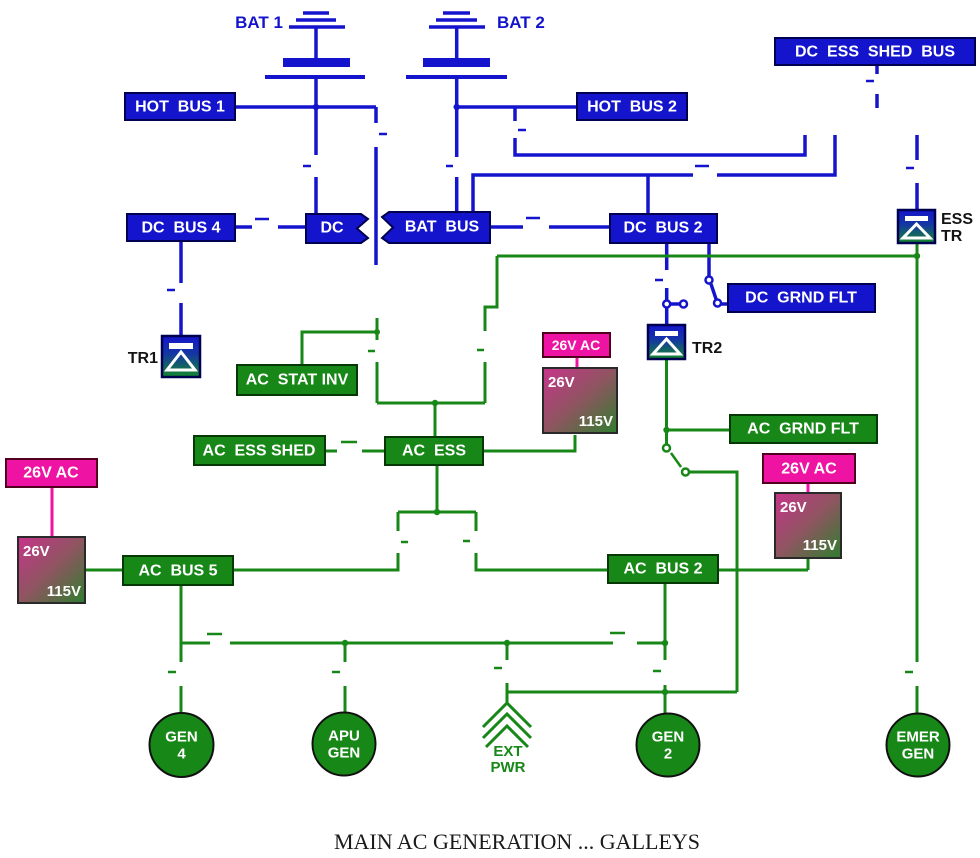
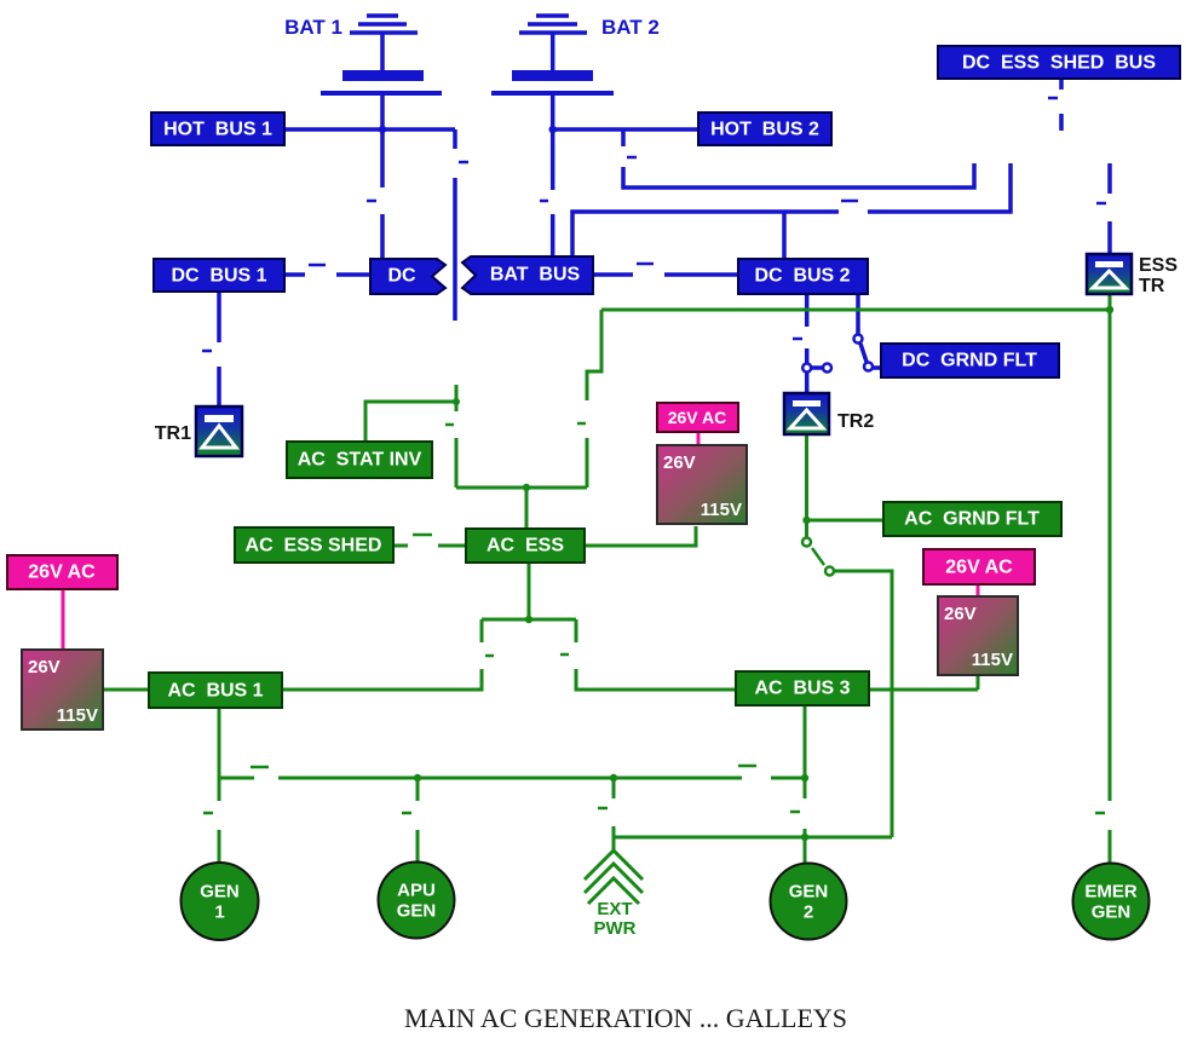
  HOT BUS 1
  HOT BUS 2
  DC ESS SHED BUS
- DC BUS 4
+ DC BUS 1
  DC
  BAT BUS
  DC BUS 2
  DC GRND FLT
  AC STAT INV
  AC ESS SHED
  AC ESS
  AC GRND FLT
- AC BUS 5
+ AC BUS 1
- AC BUS 2
+ AC BUS 3
  26V AC
  26V
  115V
  26V AC
  26V
  115V
  26V AC
  26V
  115V
  GEN
- 4
+ 1
  APU
  GEN
  GEN
  2
  EMER
  GEN
  BAT 1
  BAT 2
  TR1
  TR2
  ESS
  TR
  EXT
  PWR
  MAIN AC GENERATION ... GALLEYS
